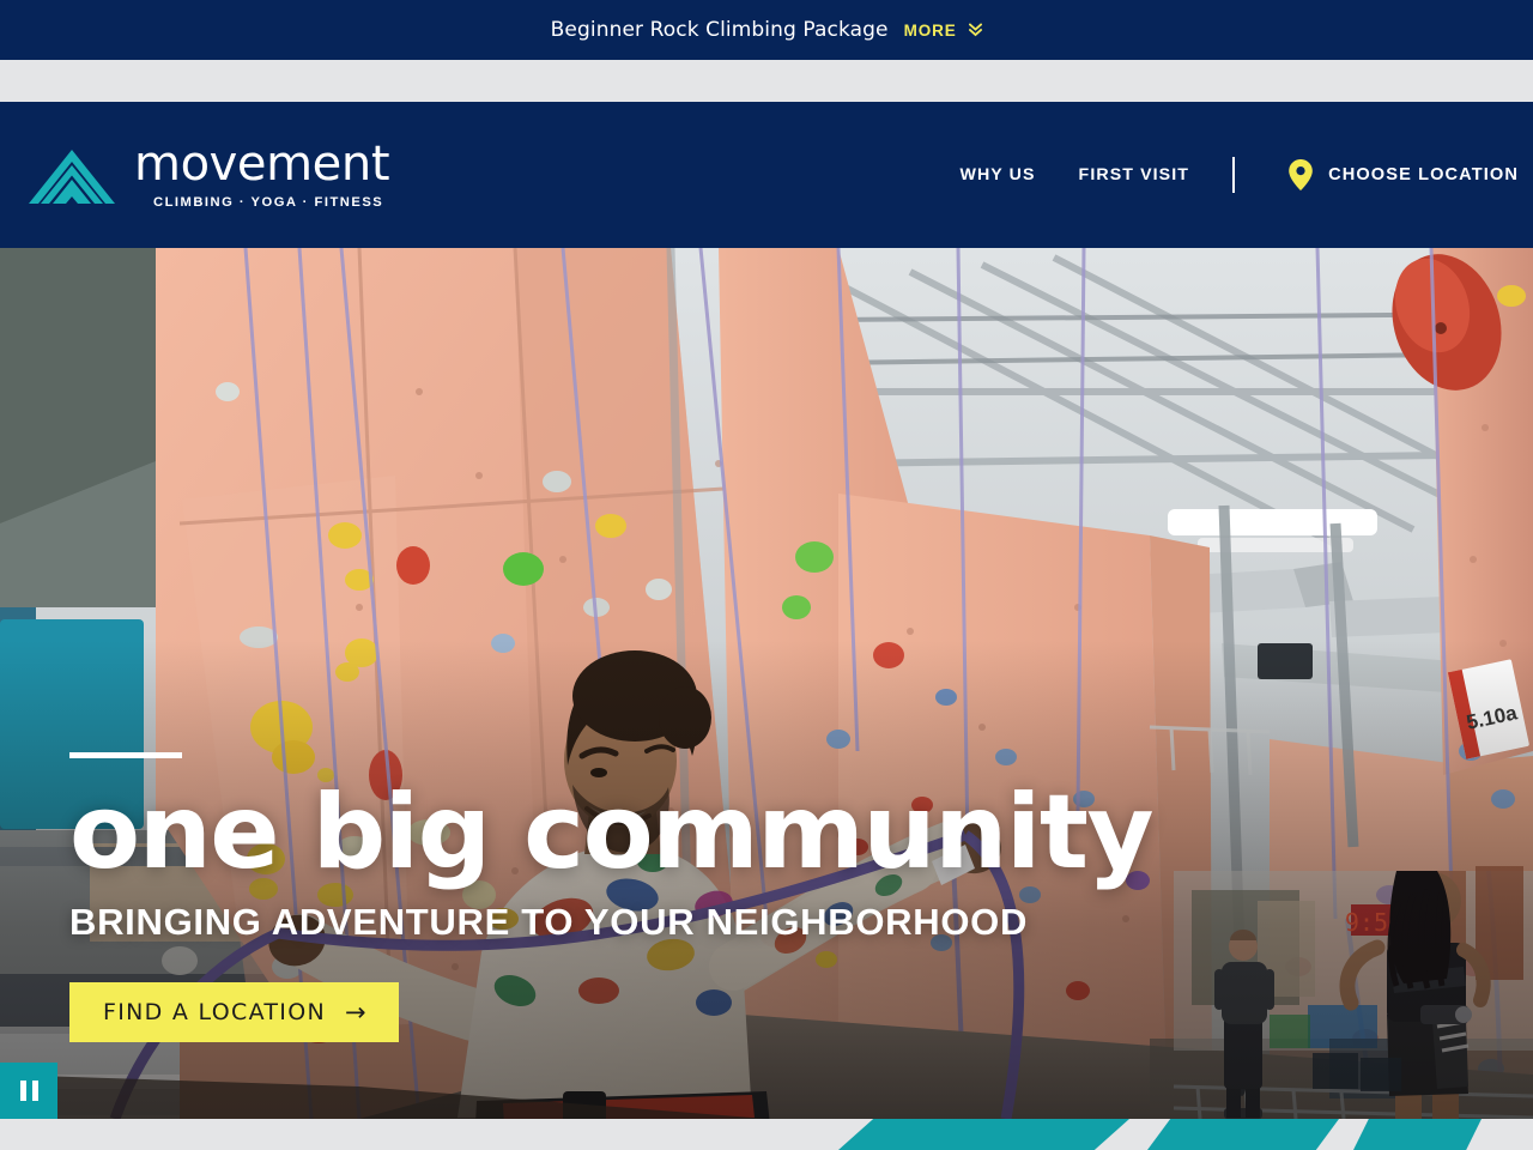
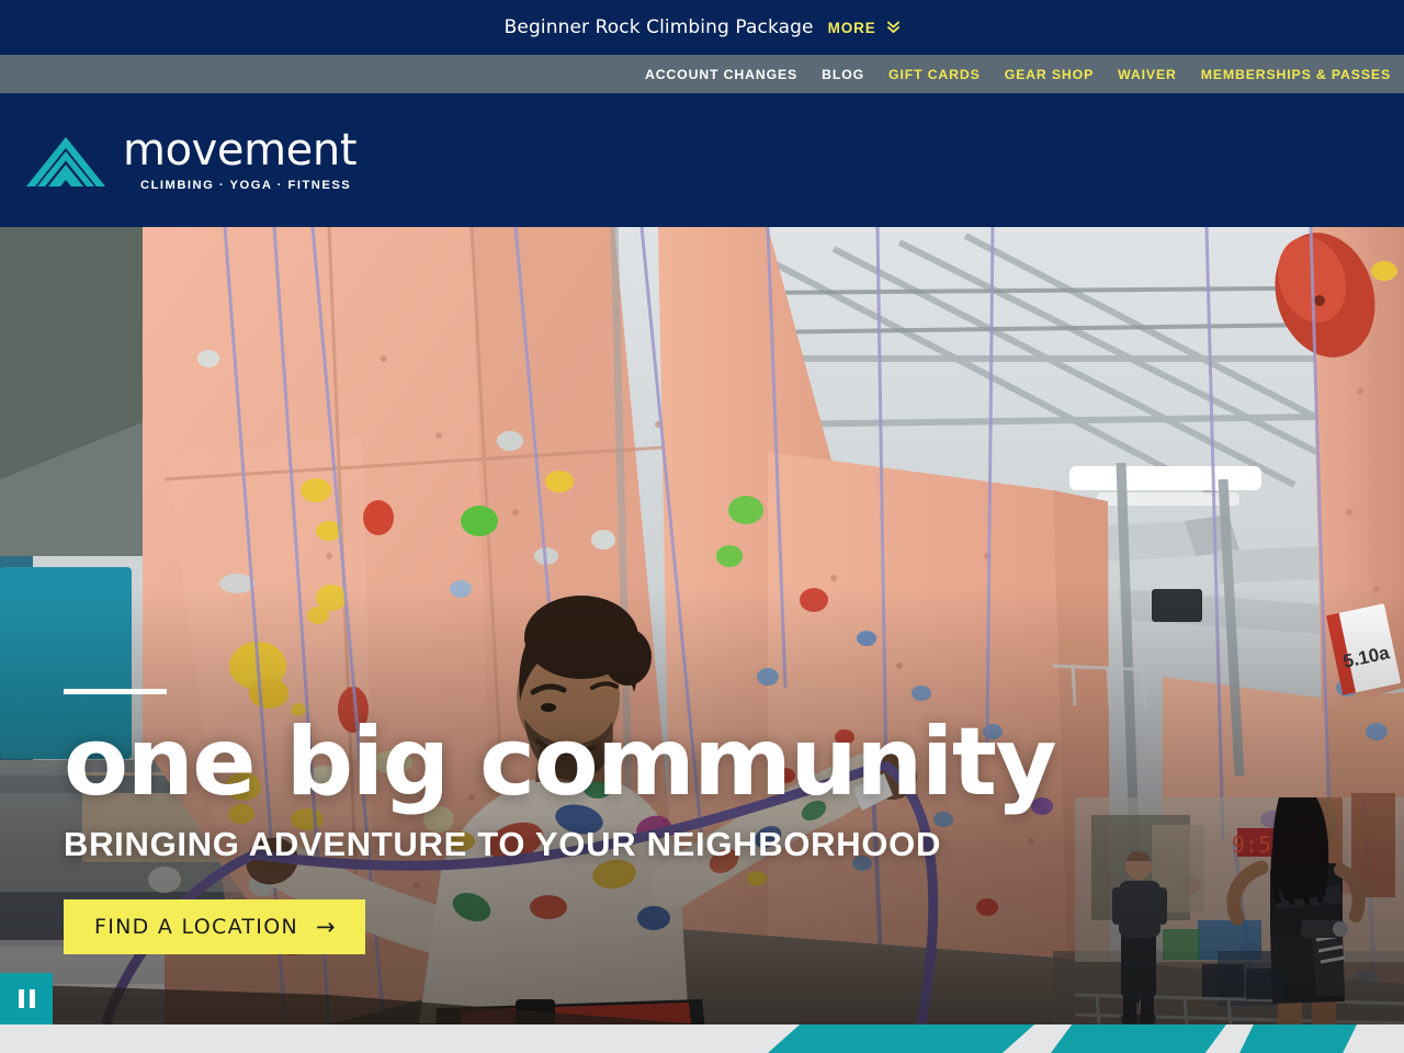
  Beginner Rock Climbing Package
  MORE
+ ACCOUNT CHANGES
+ BLOG
+ GIFT CARDS
+ GEAR SHOP
+ WAIVER
+ MEMBERSHIPS & PASSES
  movement
  CLIMBING · YOGA · FITNESS
- WHY US
- FIRST VISIT
- CHOOSE LOCATION
  one big community
  BRINGING ADVENTURE TO YOUR NEIGHBORHOOD
  FIND A LOCATION
  →
